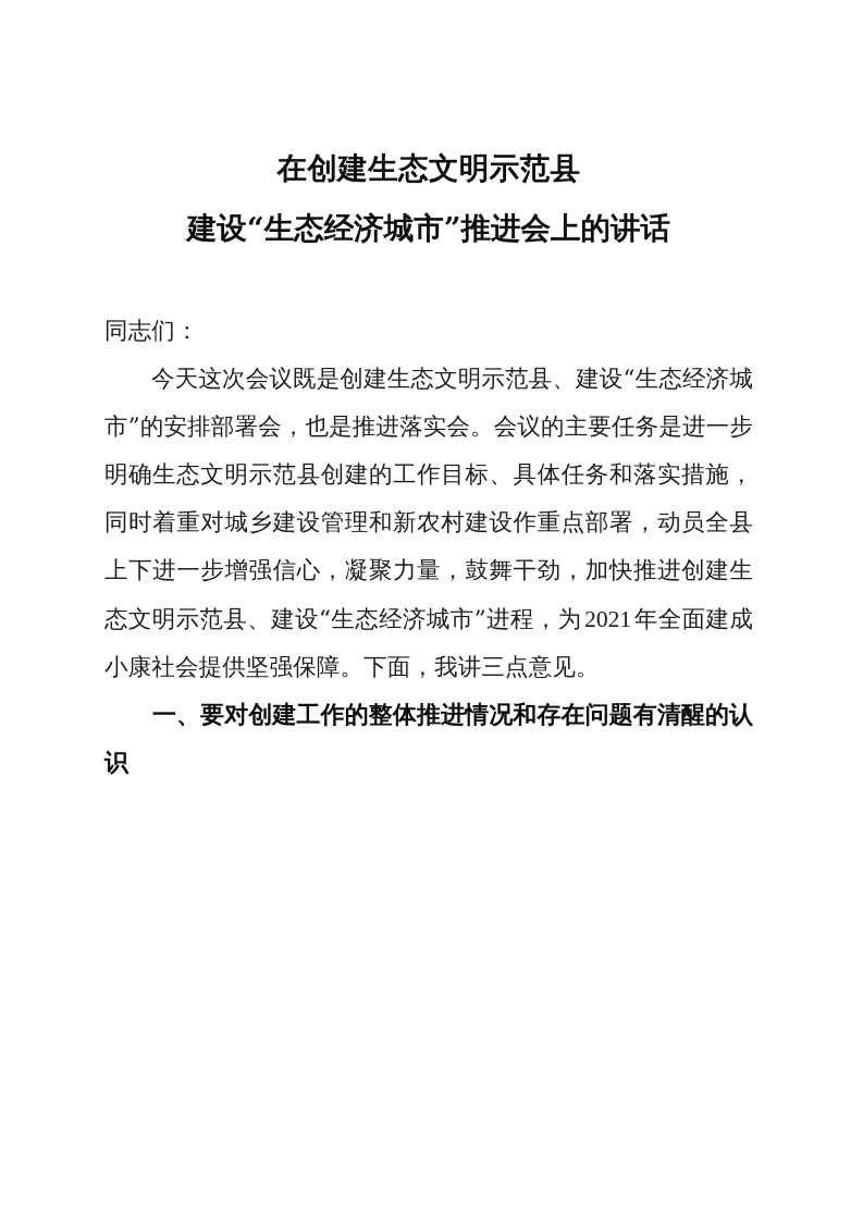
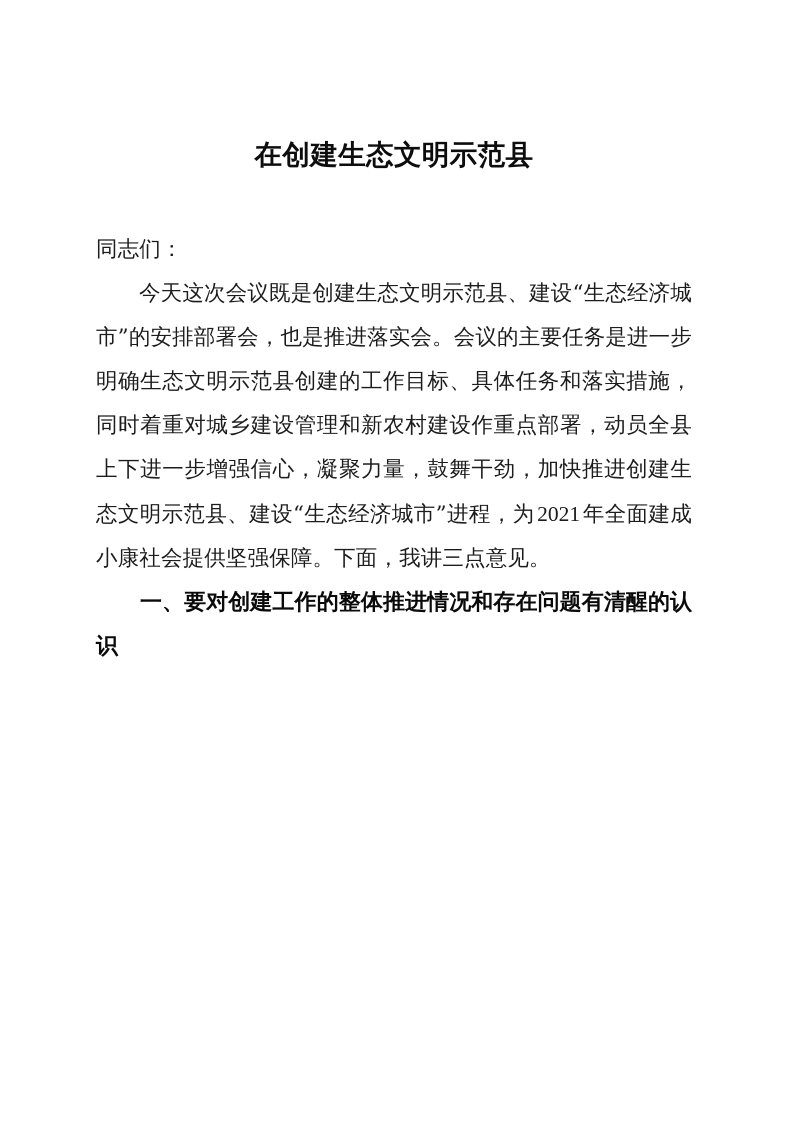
  在创建生态文明示范县
- 建设“生态经济城市”推进会上的讲话
  同志们：
  今天这次会议既是创建生态文明示范县、建设“生态经济城市”的安排部署会，也是推进落实会。会议的主要任务是进一步明确生态文明示范县创建的工作目标、具体任务和落实措施，同时着重对城乡建设管理和新农村建设作重点部署，动员全县上下进一步增强信心，凝聚力量，鼓舞干劲，加快推进创建生态文明示范县、建设“生态经济城市”进程，为2021年全面建成小康社会提供坚强保障。下面，我讲三点意见。
  一、要对创建工作的整体推进情况和存在问题有清醒的认识
